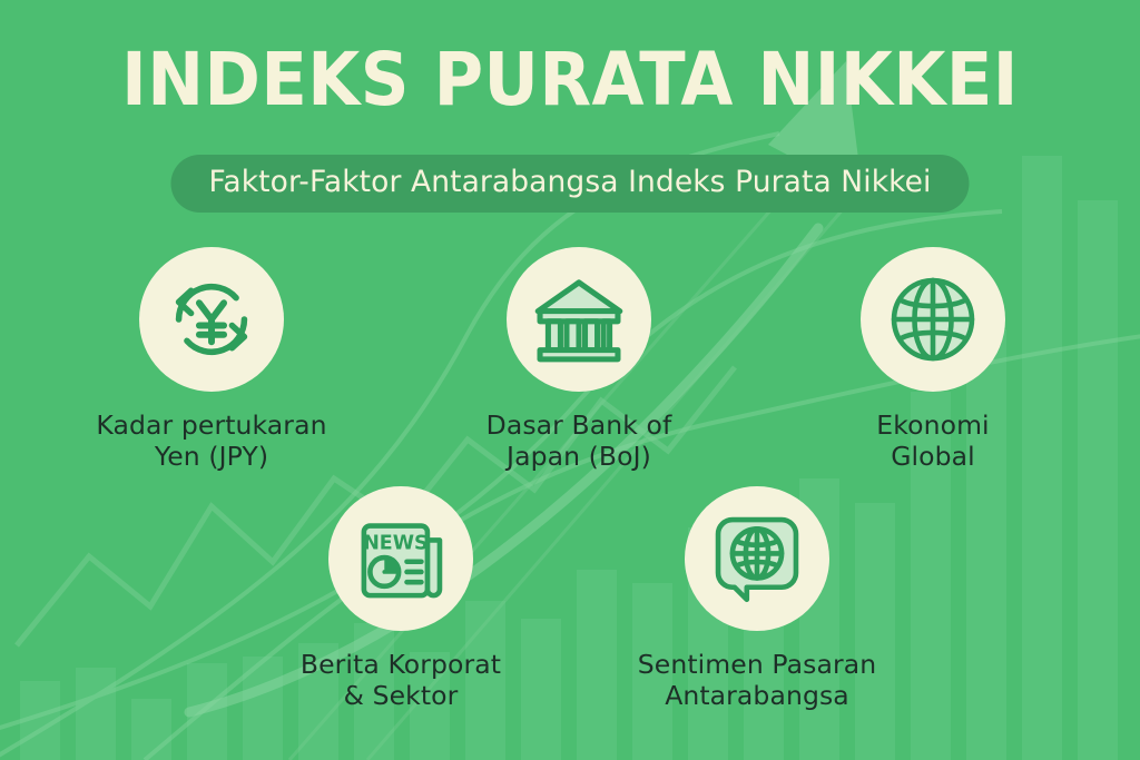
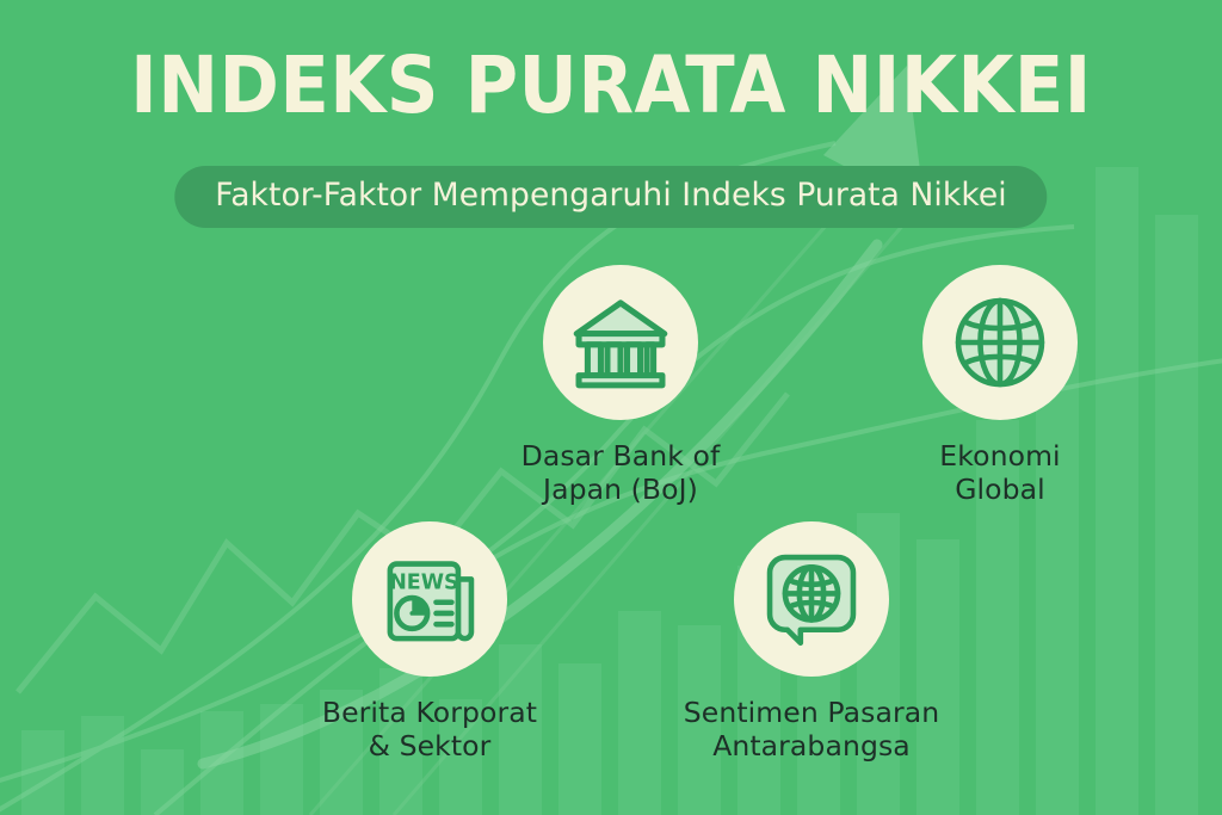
  INDEKS PURATA NIKKEI
- Faktor-Faktor Antarabangsa Indeks Purata Nikkei
+ Faktor-Faktor Mempengaruhi Indeks Purata Nikkei
- Kadar pertukaran
- Yen (JPY)
  Dasar Bank of
  Japan (BoJ)
  Ekonomi
  Global
  NEWS
  Berita Korporat
  & Sektor
  Sentimen Pasaran
  Antarabangsa
